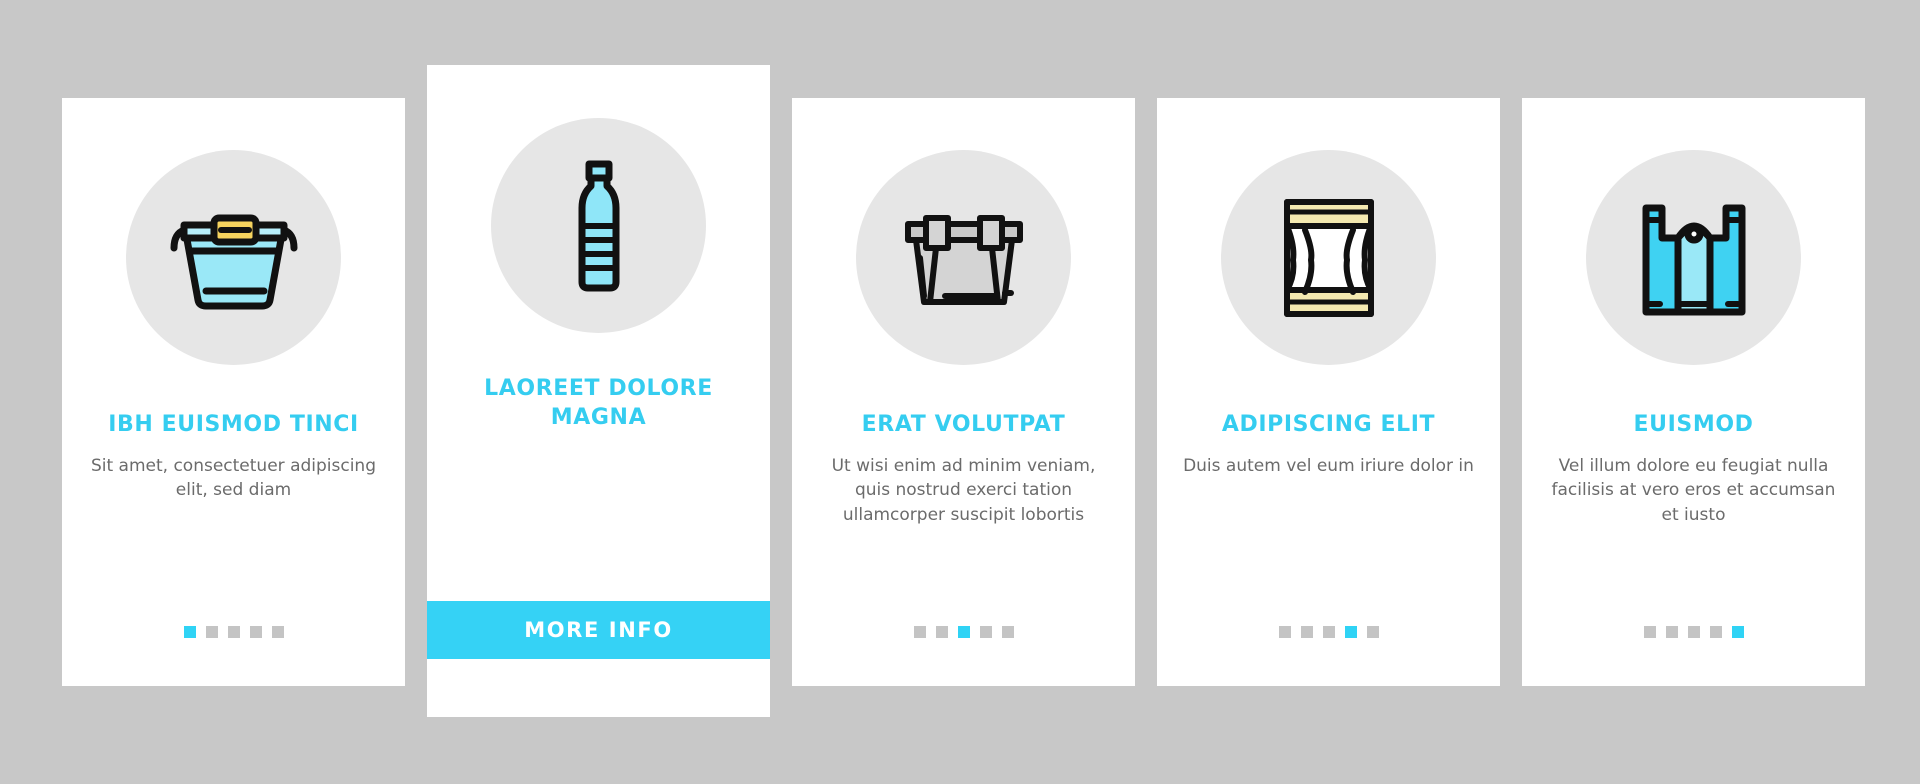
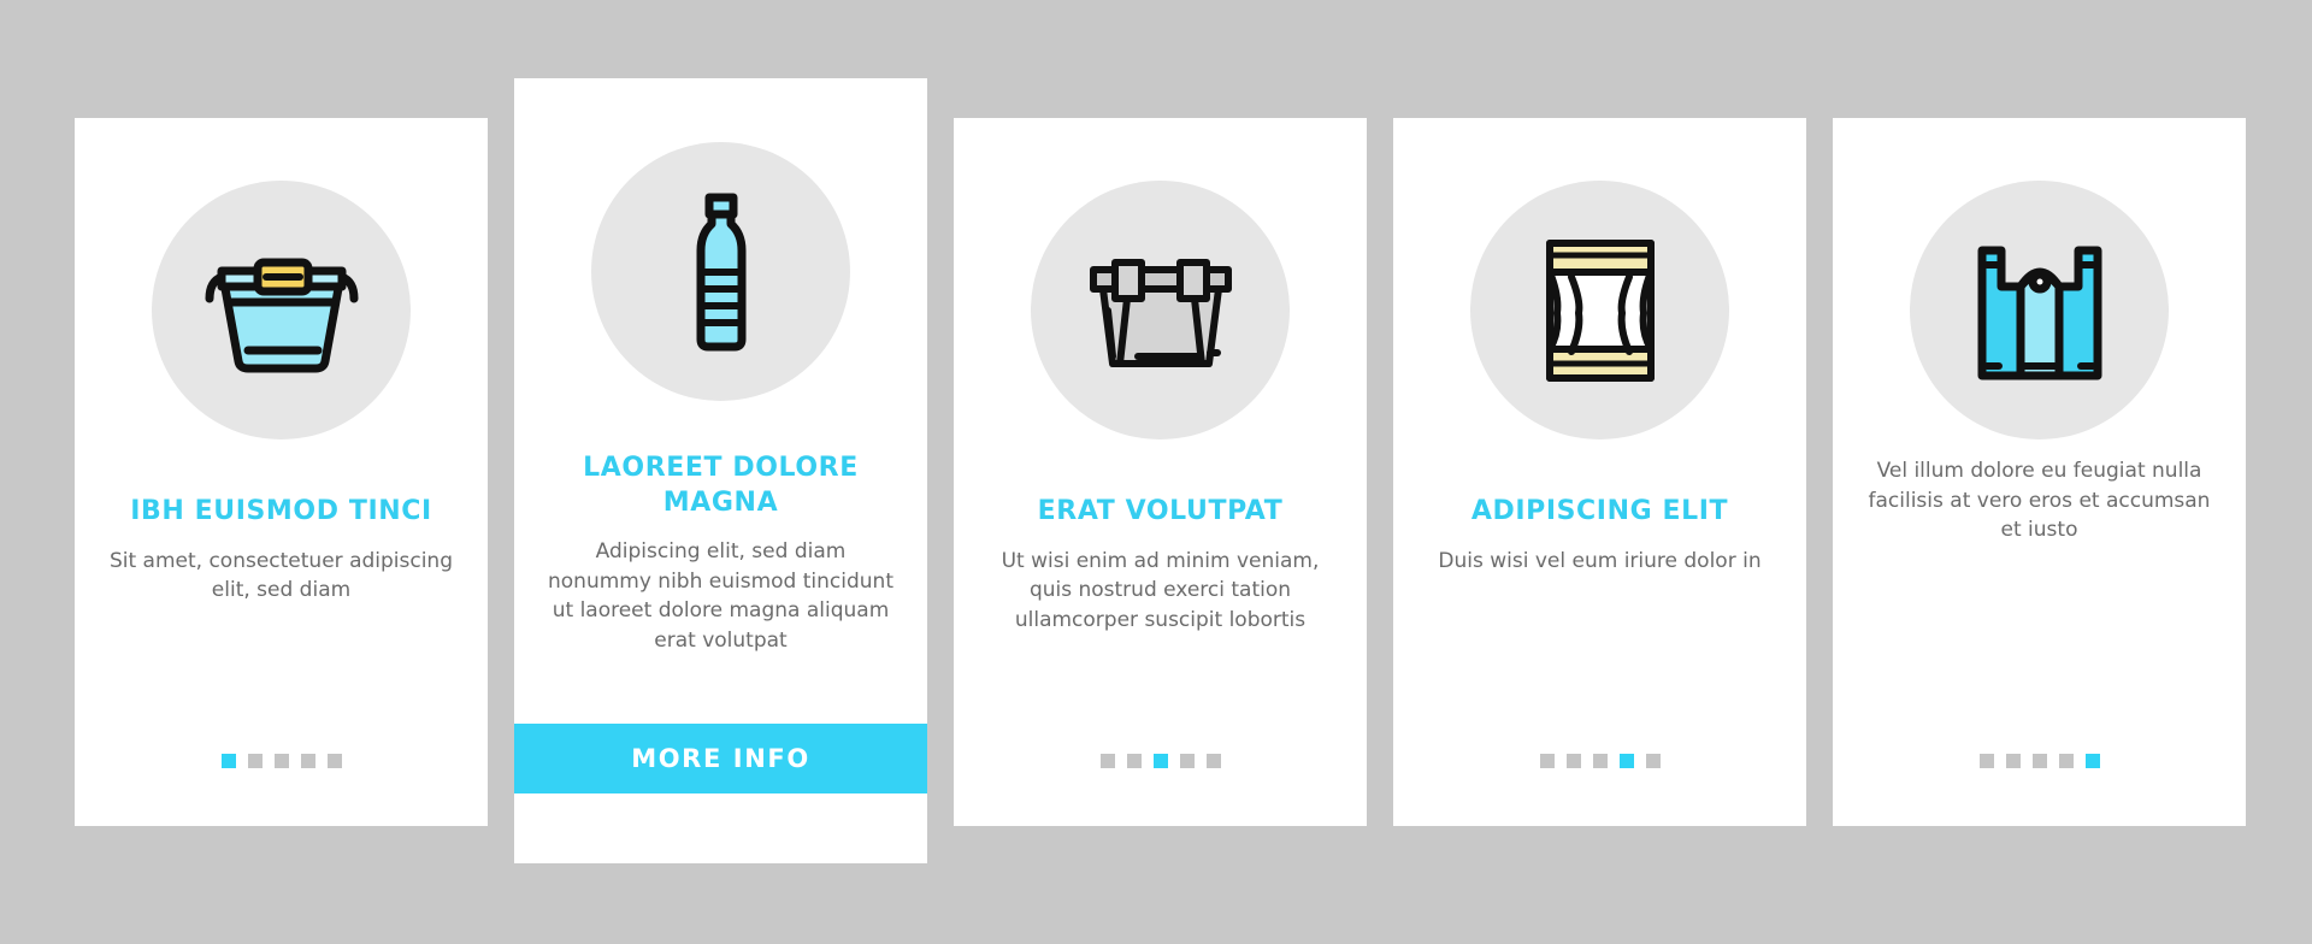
  IBH EUISMOD TINCI
  Sit amet, consectetuer adipiscing elit, sed diam
  LAOREET DOLORE MAGNA
+ Adipiscing elit, sed diam nonummy nibh euismod tincidunt ut laoreet dolore magna aliquam erat volutpat
  MORE INFO
  ERAT VOLUTPAT
  Ut wisi enim ad minim veniam, quis nostrud exerci tation ullamcorper suscipit lobortis
  ADIPISCING ELIT
- Duis autem vel eum iriure dolor in
+ Duis wisi vel eum iriure dolor in
- EUISMOD
  Vel illum dolore eu feugiat nulla facilisis at vero eros et accumsan et iusto
